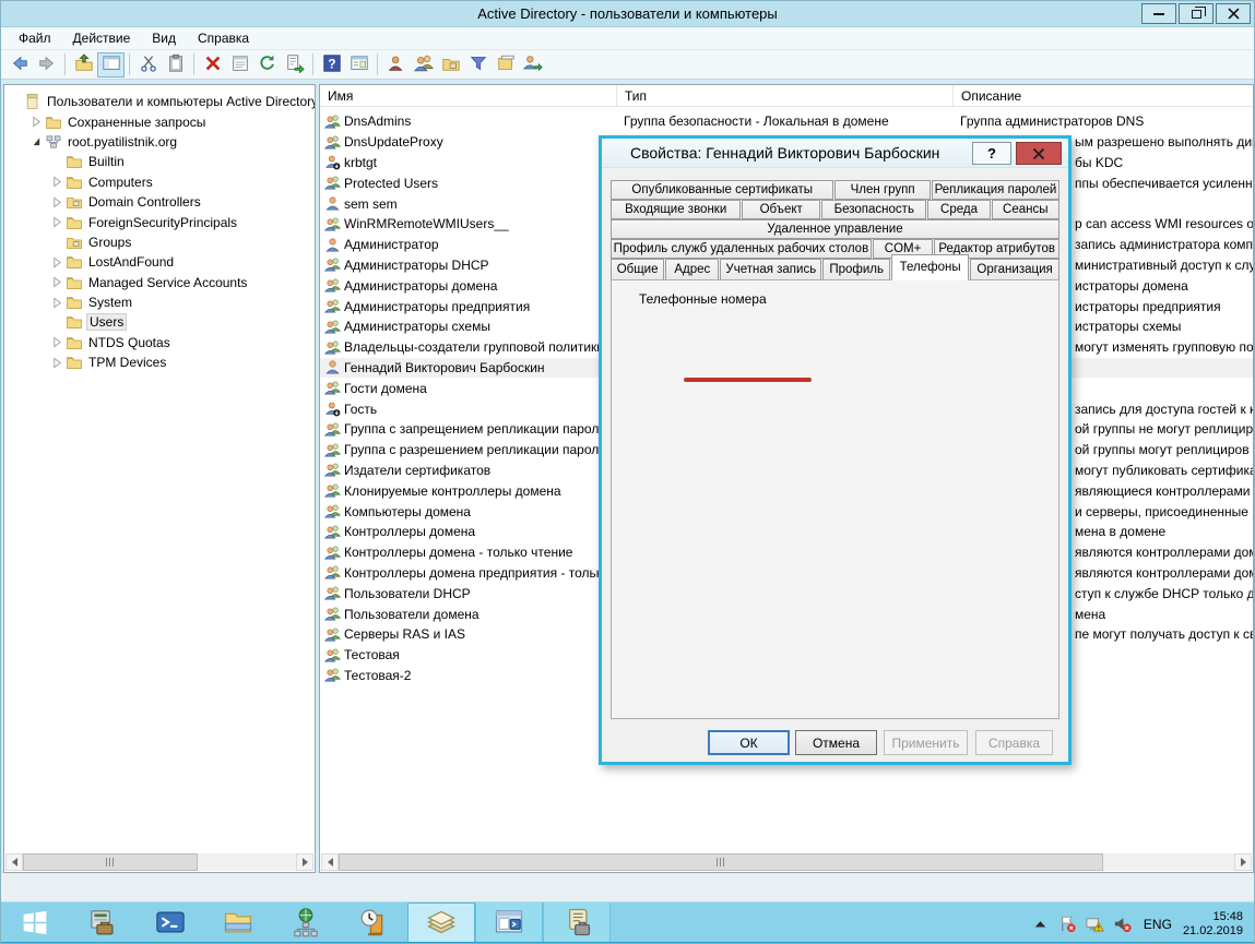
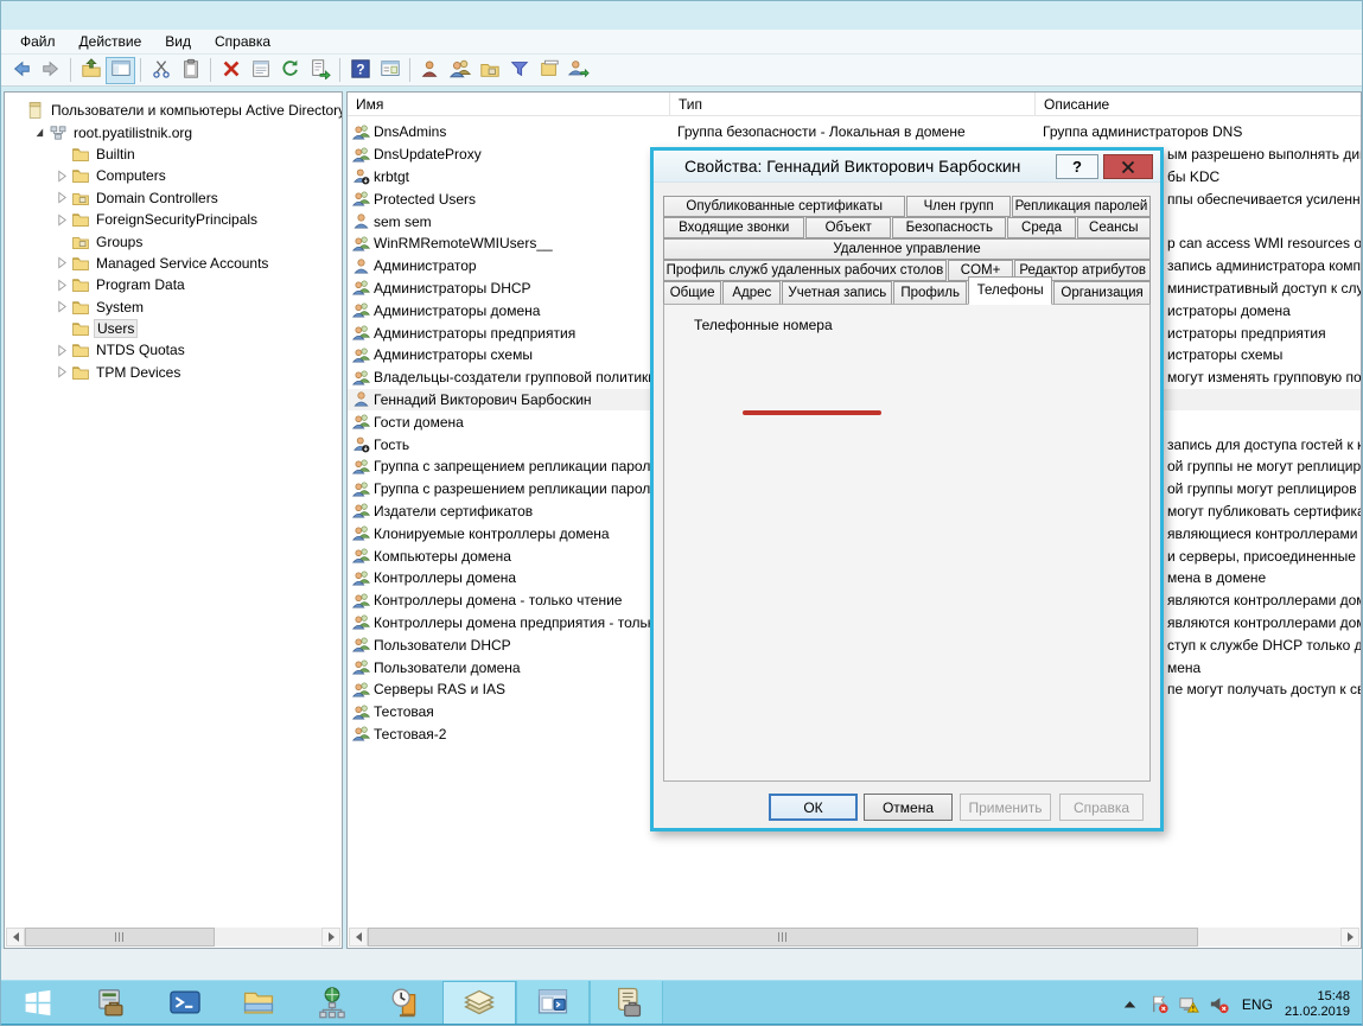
- Active Directory - пользователи и компьютеры
  Файл
  Действие
  Вид
  Справка
  ?
  Пользователи и компьютеры Active Director
- Сохраненные запросы
  root.pyatilistnik.org
  Builtin
  Computers
  Domain Controllers
  ForeignSecurityPrincipals
  Groups
- LostAndFound
  Managed Service Accounts
+ Program Data
  System
  Users
  NTDS Quotas
  TPM Devices
  Имя
  Тип
  Описание
  DnsAdmins
  Группа безопасности - Локальная в домене
  Группа администраторов DNS
  DnsUpdateProxy
  ым разрешено выполнять ди
  krbtgt
  бы KDC
  Protected Users
  ппы обеспечивается усиленн
  sem sem
  WinRMRemoteWMIUsers__
  p can access WMI resources o
  Администратор
  запись администратора комп
  Администраторы DHCP
  министративный доступ к слу
  Администраторы домена
  истраторы домена
  Администраторы предприятия
  истраторы предприятия
  Администраторы схемы
  истраторы схемы
  Владельцы-создатели групповой политик
  могут изменять групповую по
  Геннадий Викторович Барбоскин
  Гости домена
  Гость
  запись для доступа гостей к к
  Группа с запрещением репликации парол
  ой группы не могут реплицир
  Группа с разрешением репликации парол
  ой группы могут реплициров
  Издатели сертификатов
  могут публиковать сертифик
  Клонируемые контроллеры домена
  являющиеся контроллерами
  Компьютеры домена
  и серверы, присоединенные
  Контроллеры домена
  мена в домене
  Контроллеры домена - только чтение
  являются контроллерами до
  Контроллеры домена предприятия - толь
  являются контроллерами до
  Пользователи DHCP
  ступ к службе DHCP только д
  Пользователи домена
  мена
  Серверы RAS и IAS
  пе могут получать доступ к с
  Тестовая
  Тестовая-2
  Свойства: Геннадий Викторович Барбоскин
  ?
  Опубликованные сертификаты
  Член групп
  Репликация паролей
  Входящие звонки
  Объект
  Безопасность
  Среда
  Сеансы
  Удаленное управление
  Профиль служб удаленных рабочих столов
  COM+
  Редактор атрибутов
  Общие
  Адрес
  Учетная запись
  Профиль
  Телефоны
  Организация
  Телефонные номера
  ОК
  Отмена
  Применить
  Справка
  ENG
  15:48
  21.02.2019
